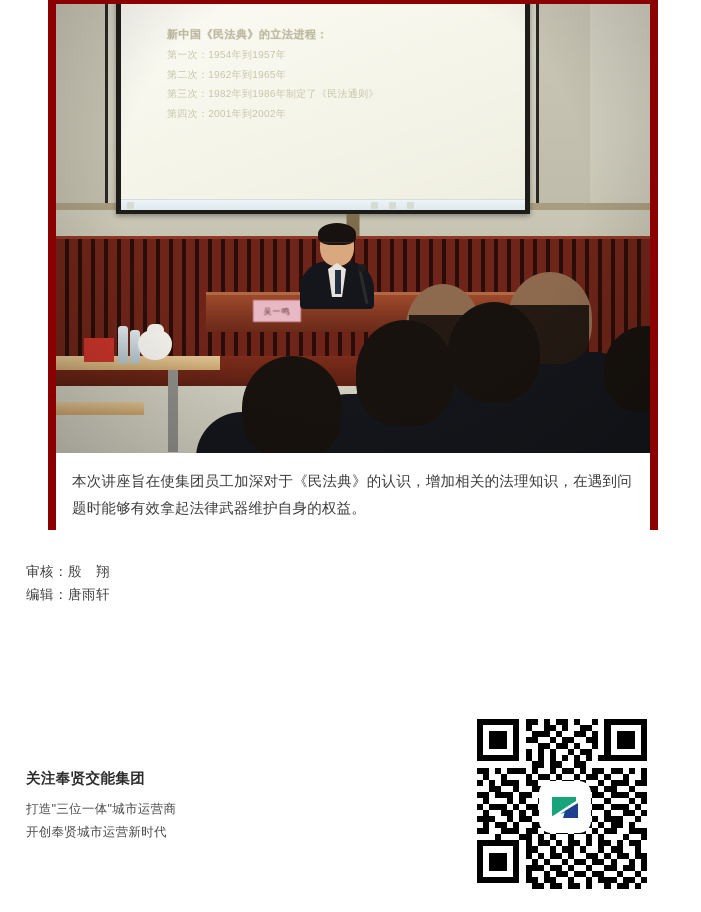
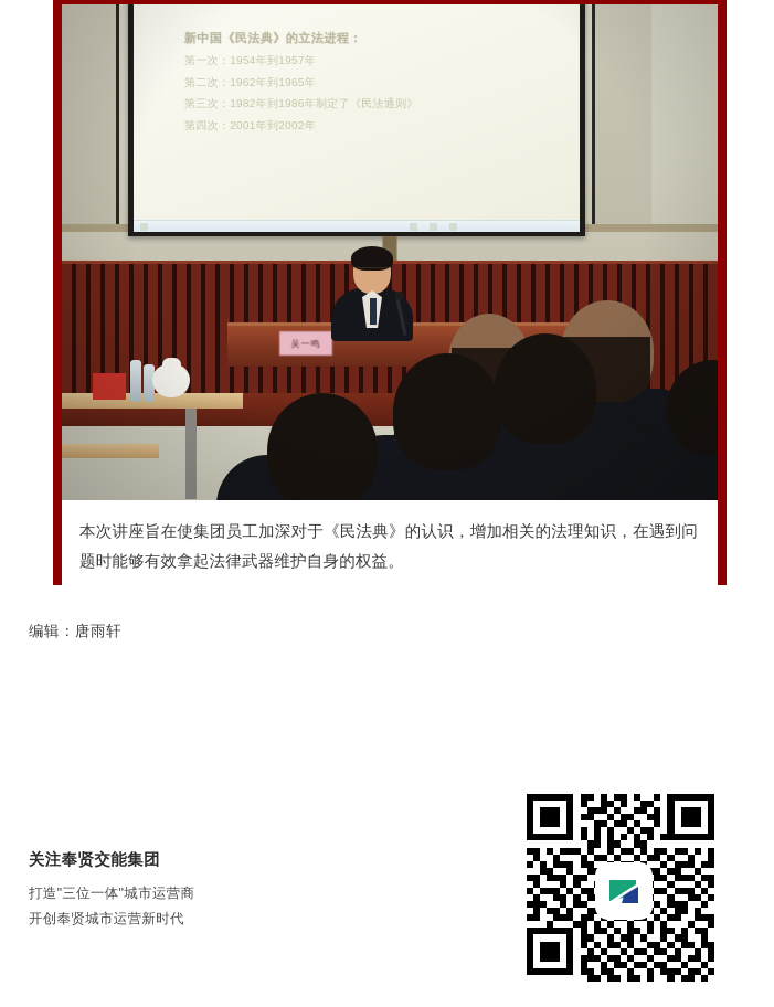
  本次讲座旨在使集团员工加深对于《民法典》的认识，增加相关的法理知识，在遇到问题时能够有效拿起法律武器维护自身的权益。
- 审核：殷 翔
  编辑：唐雨轩
  关注奉贤交能集团
  打造"三位一体"城市运营商
  开创奉贤城市运营新时代
